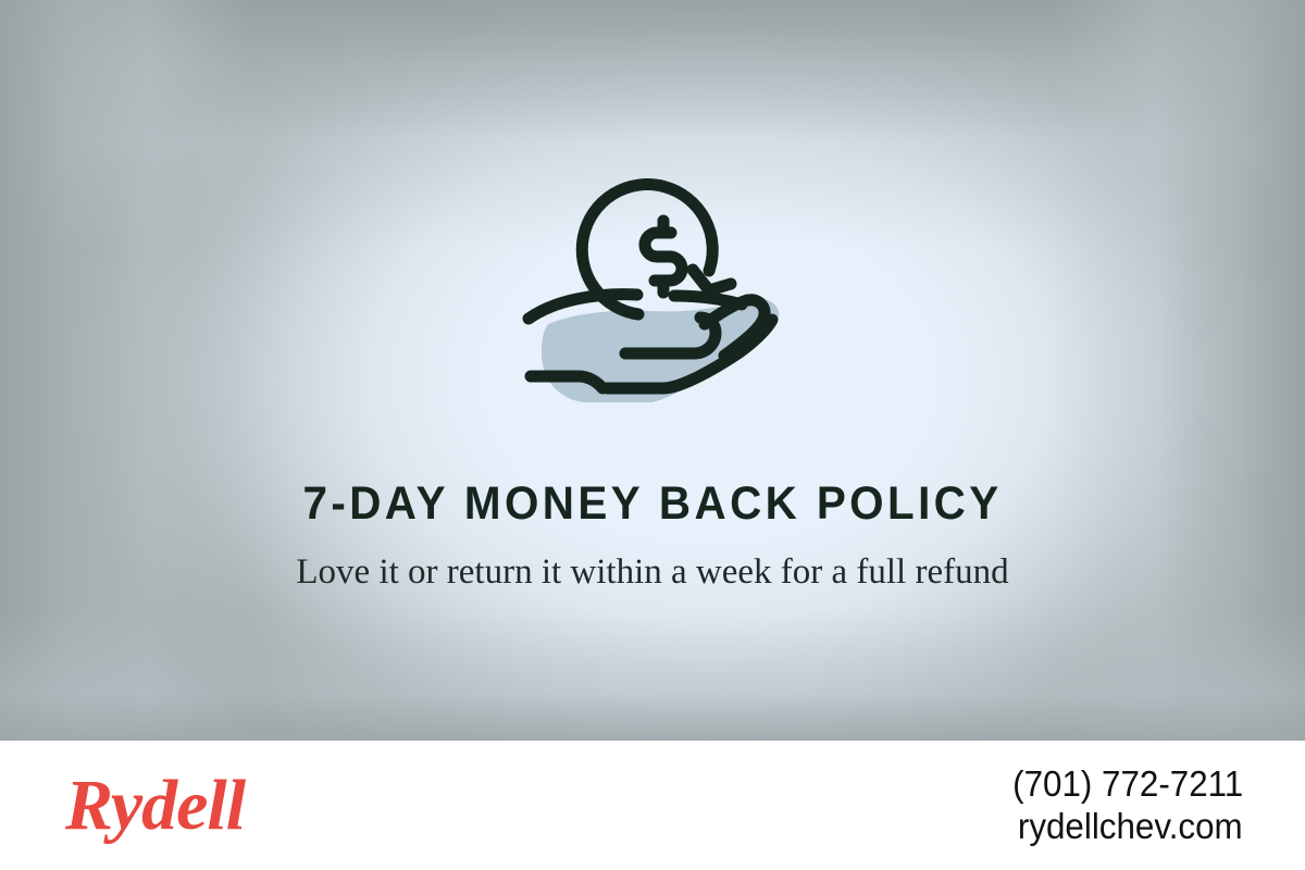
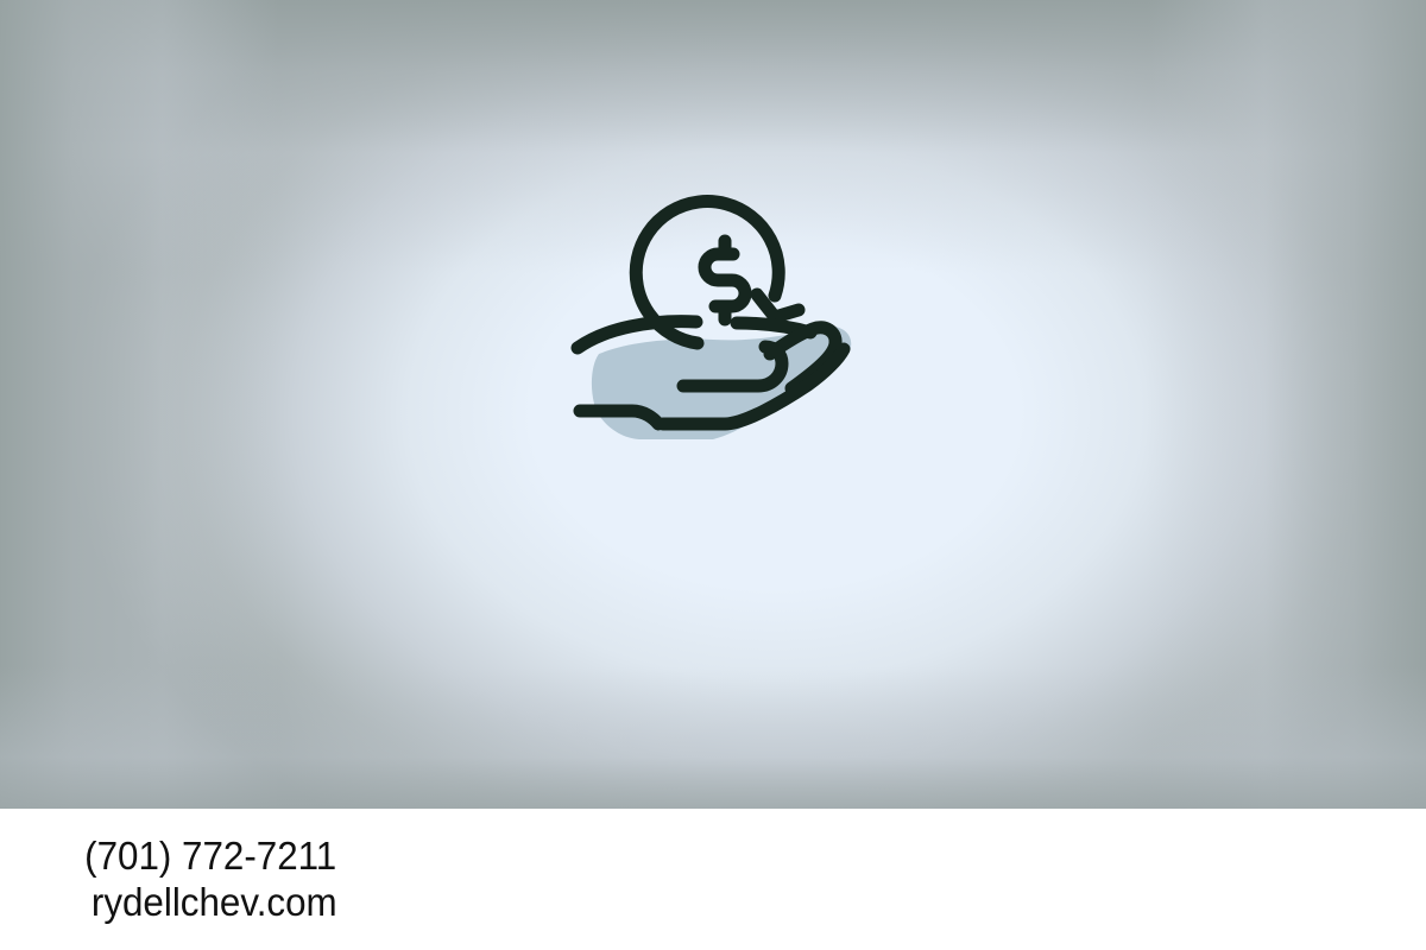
- 7-DAY MONEY BACK POLICY
- Love it or return it within a week for a full refund
- Rydell
  (701) 772-7211
  rydellchev.com
